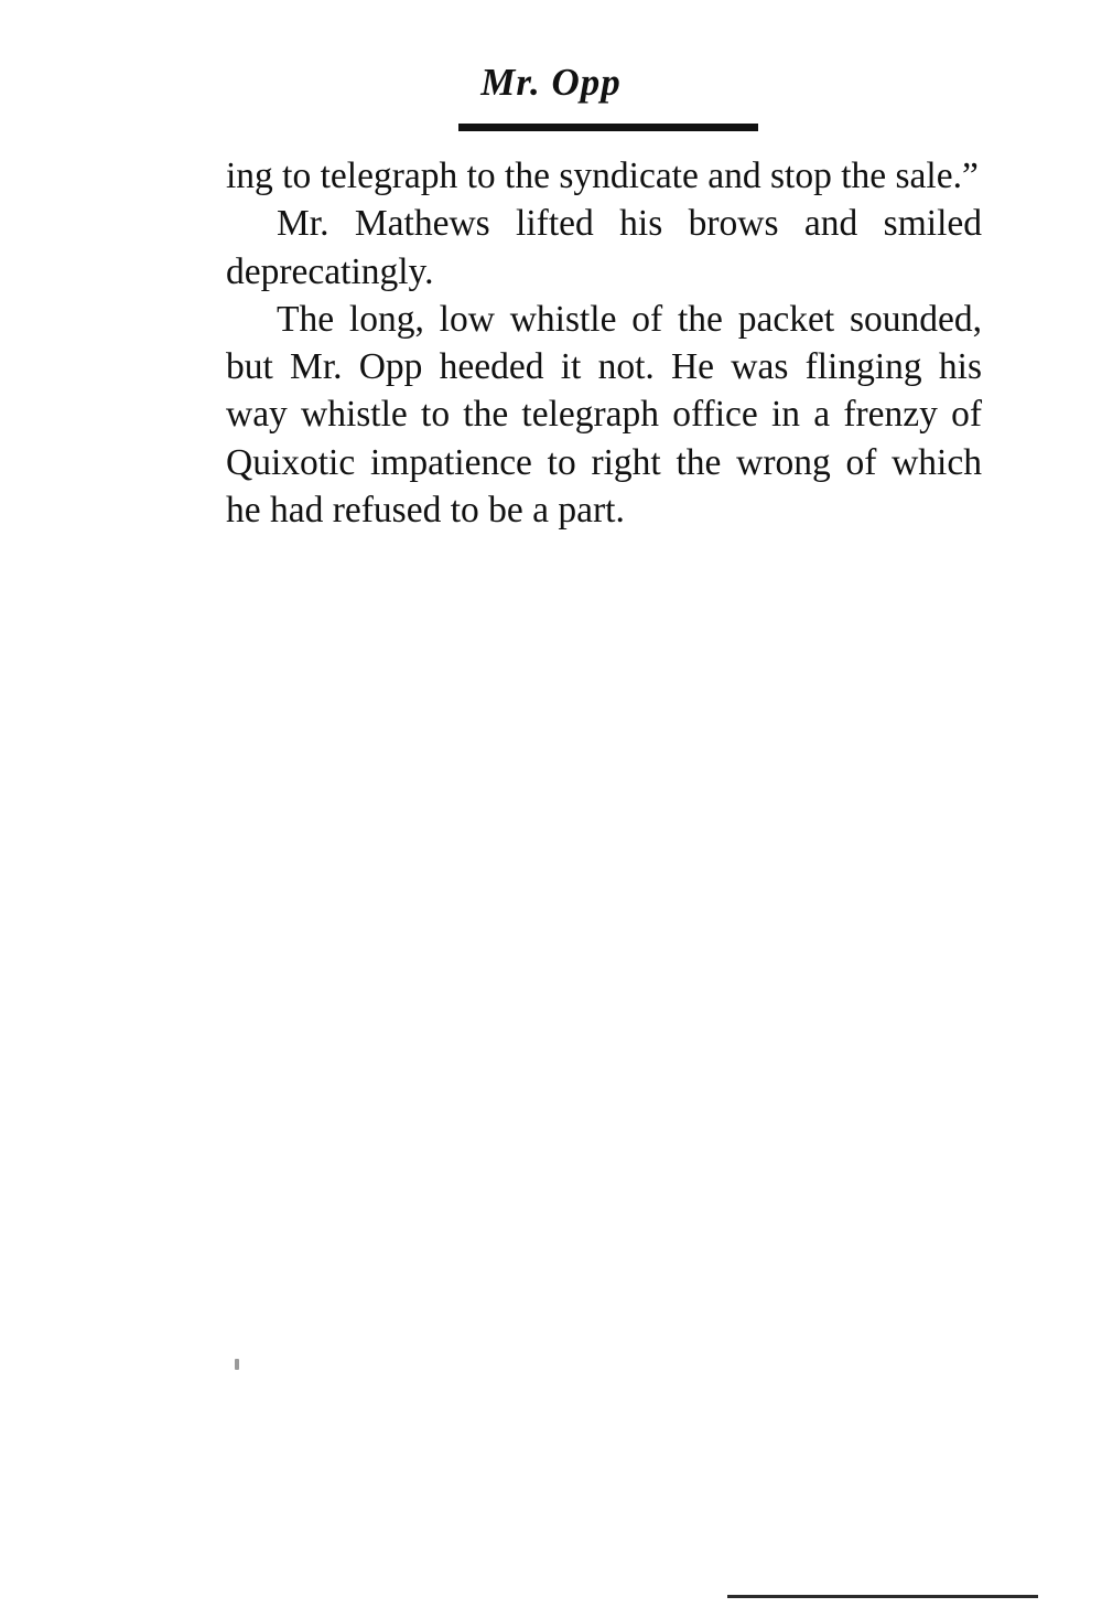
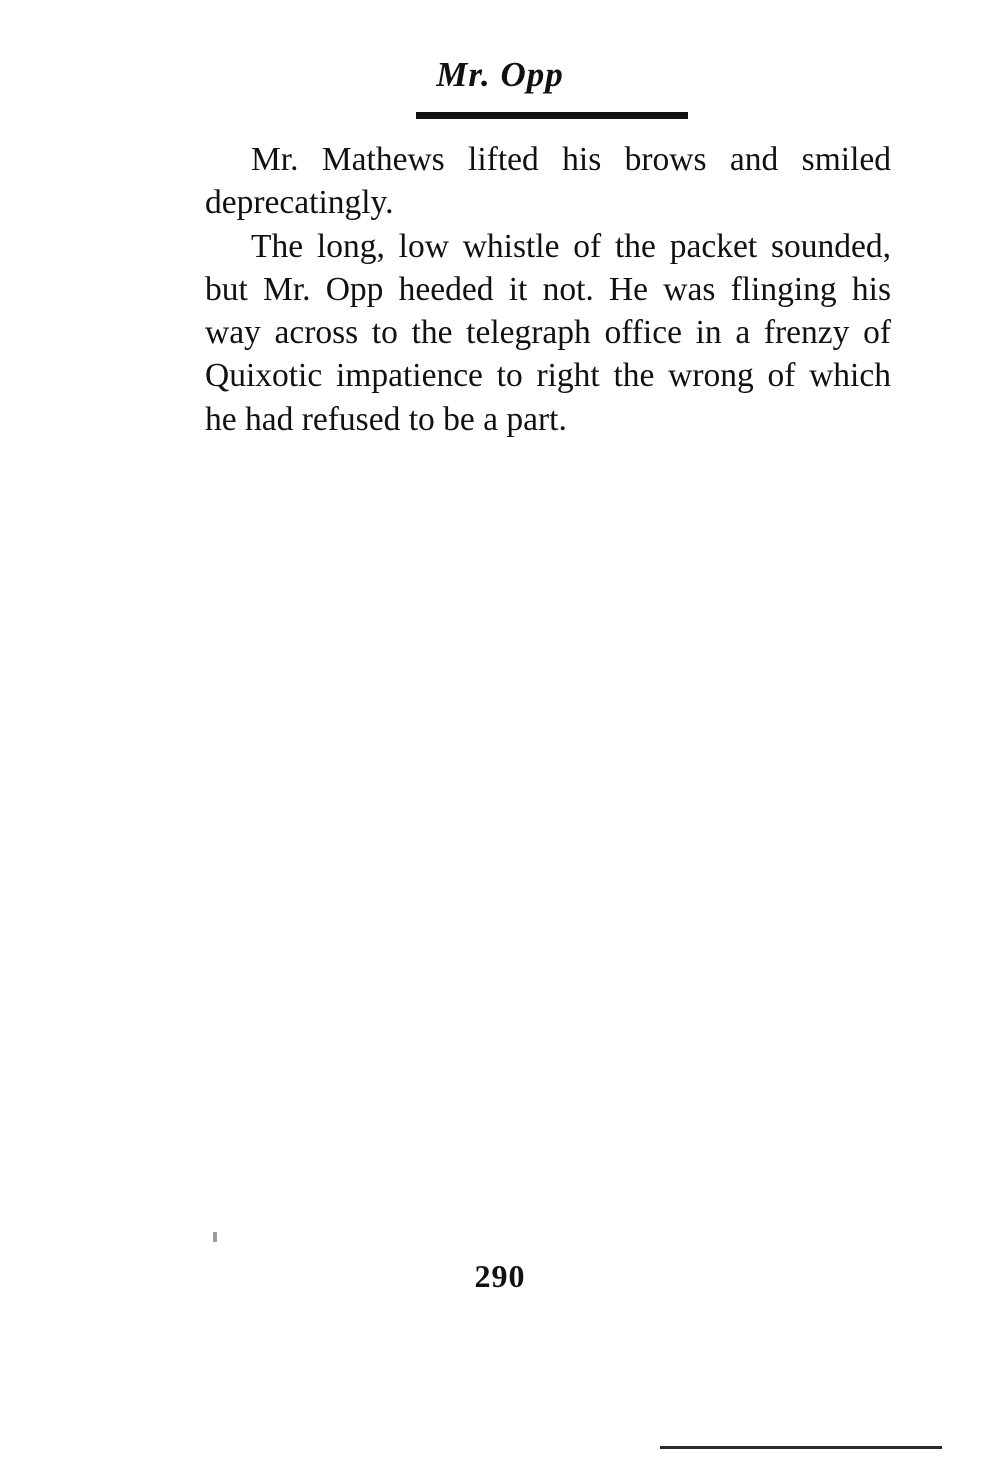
  Mr. Opp
- ing to telegraph to the syndicate and stop the sale.”
  Mr. Mathews lifted his brows and smiled deprecatingly.
- The long, low whistle of the packet sounded, but Mr. Opp heeded it not. He was flinging his way whistle to the telegraph office in a frenzy of Quixotic impatience to right the wrong of which he had refused to be a part.
+ The long, low whistle of the packet sounded, but Mr. Opp heeded it not. He was flinging his way across to the telegraph office in a frenzy of Quixotic impatience to right the wrong of which he had refused to be a part.
+ 290
